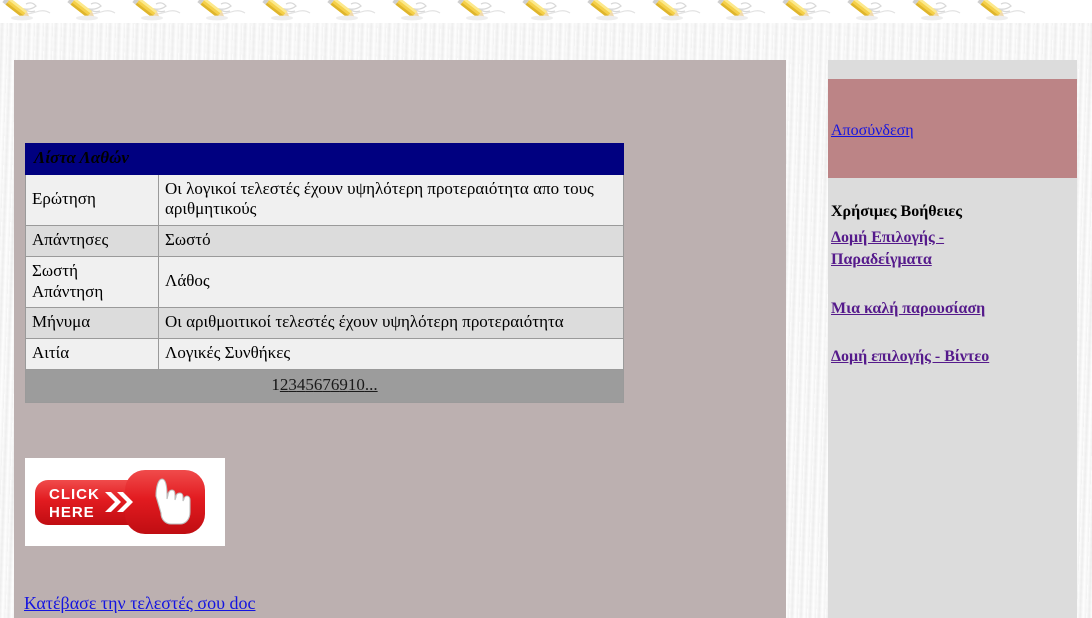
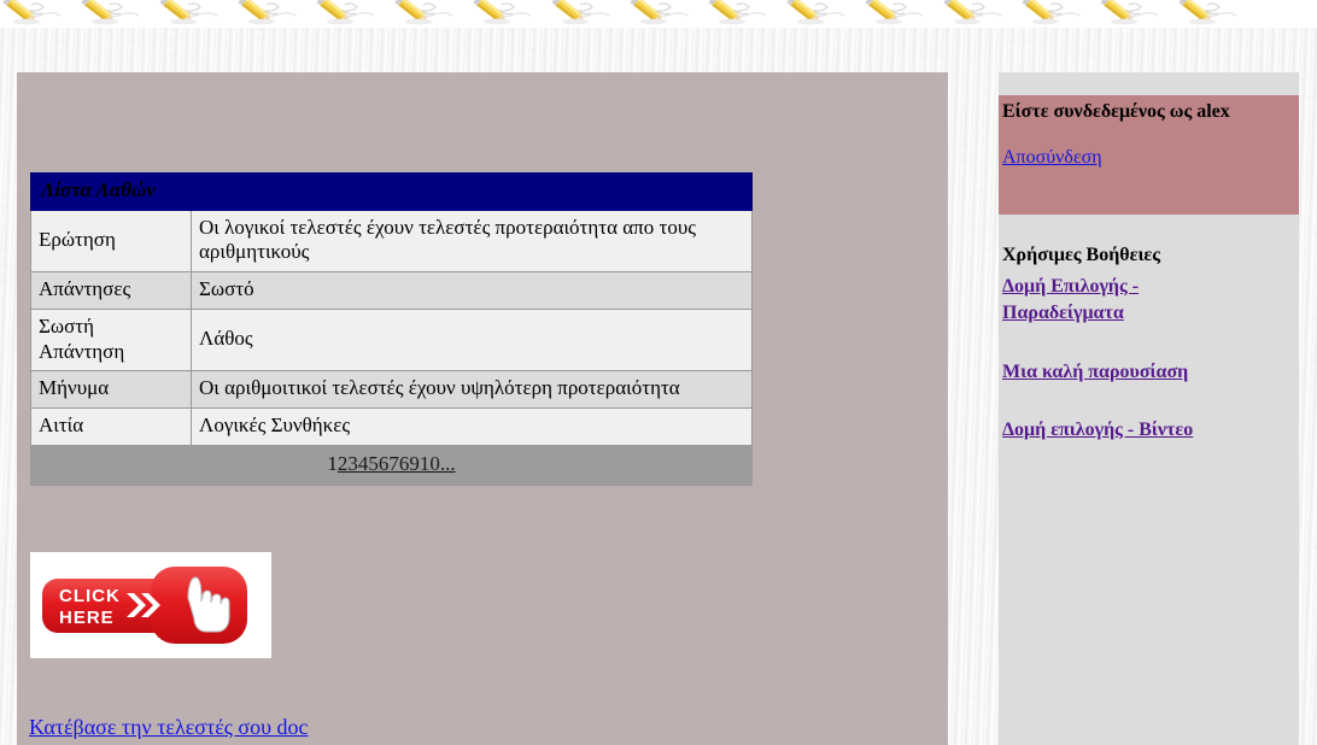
  Λίστα Λαθών
- Ερώτηση	Οι λογικοί τελεστές έχουν υψηλότερη προτεραιότητα απο τους αριθμητικούς
+ Ερώτηση	Οι λογικοί τελεστές έχουν τελεστές προτεραιότητα απο τους αριθμητικούς
  Απάντησες	Σωστό
  Σωστή Απάντηση	Λάθος
  Μήνυμα	Οι αριθμοιτικοί τελεστές έχουν υψηλότερη προτεραιότητα
  Αιτία	Λογικές Συνθήκες
  12345676910...
  CLICK
  HERE
  Κατέβασε την τελεστές σου doc
+ Είστε συνδεδεμένος ως alex
  Αποσύνδεση
  Χρήσιμες Βοήθειες
  Δομή Επιλογής - Παραδείγματα
  Μια καλή παρουσίαση
  Δομή επιλογής - Βίντεο
